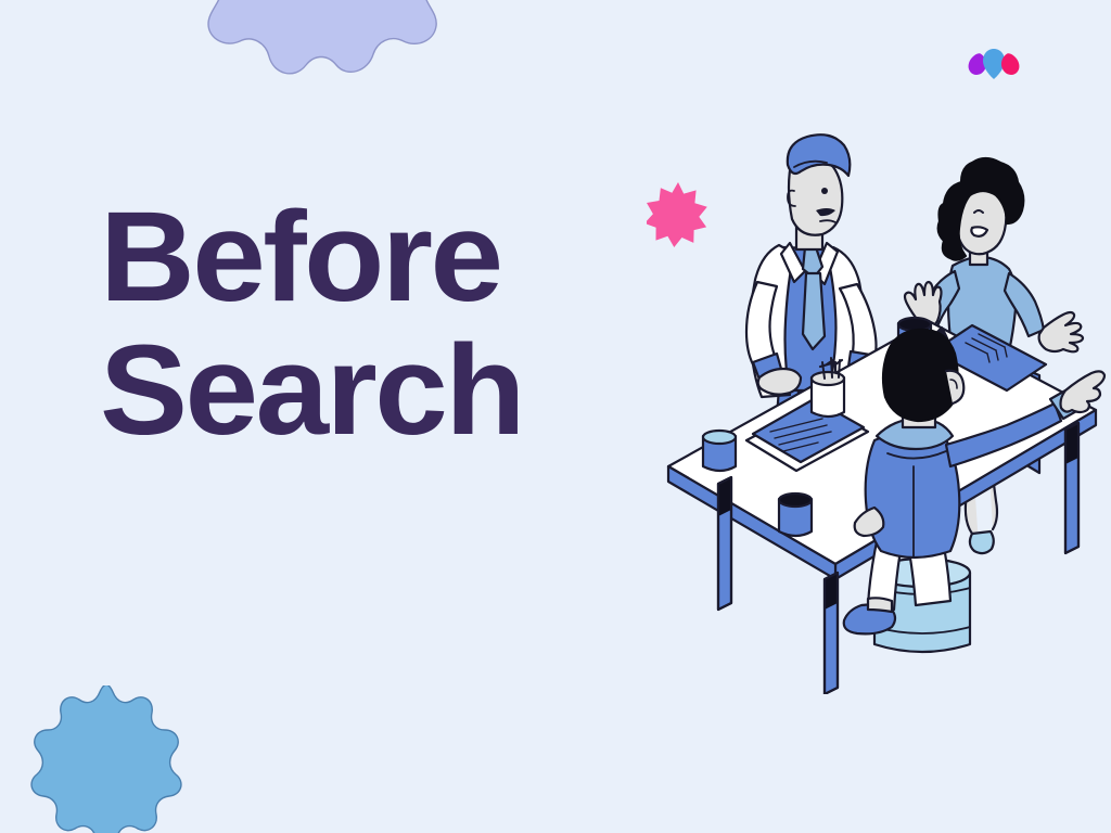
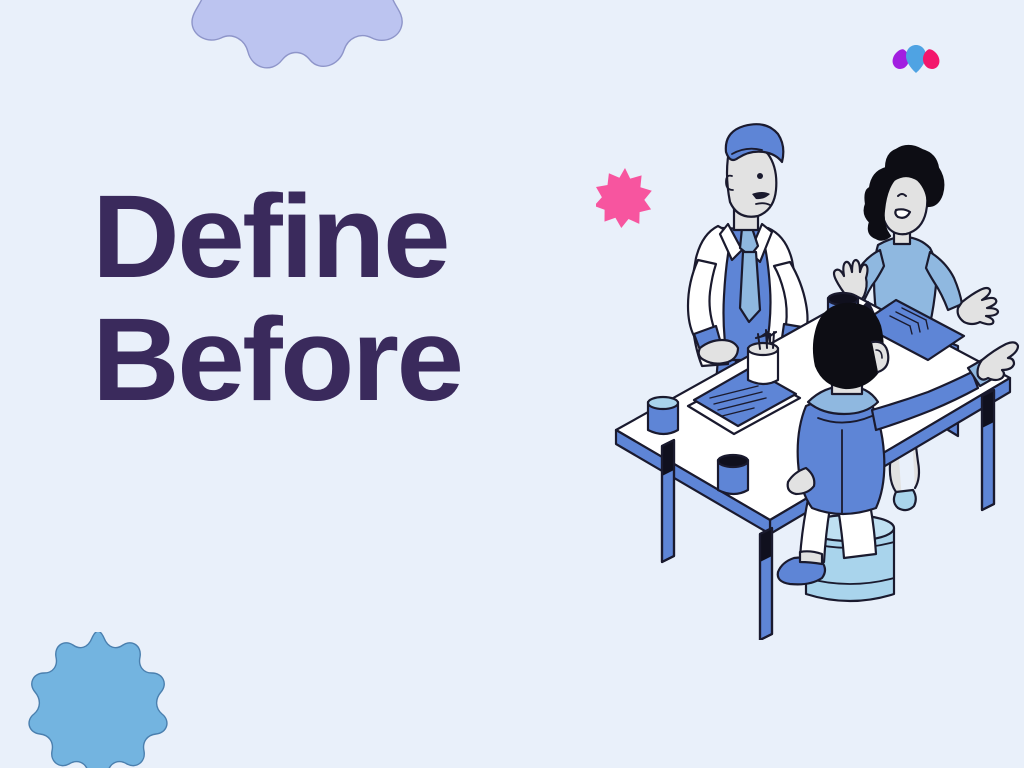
+ Define
  Before
- Search
